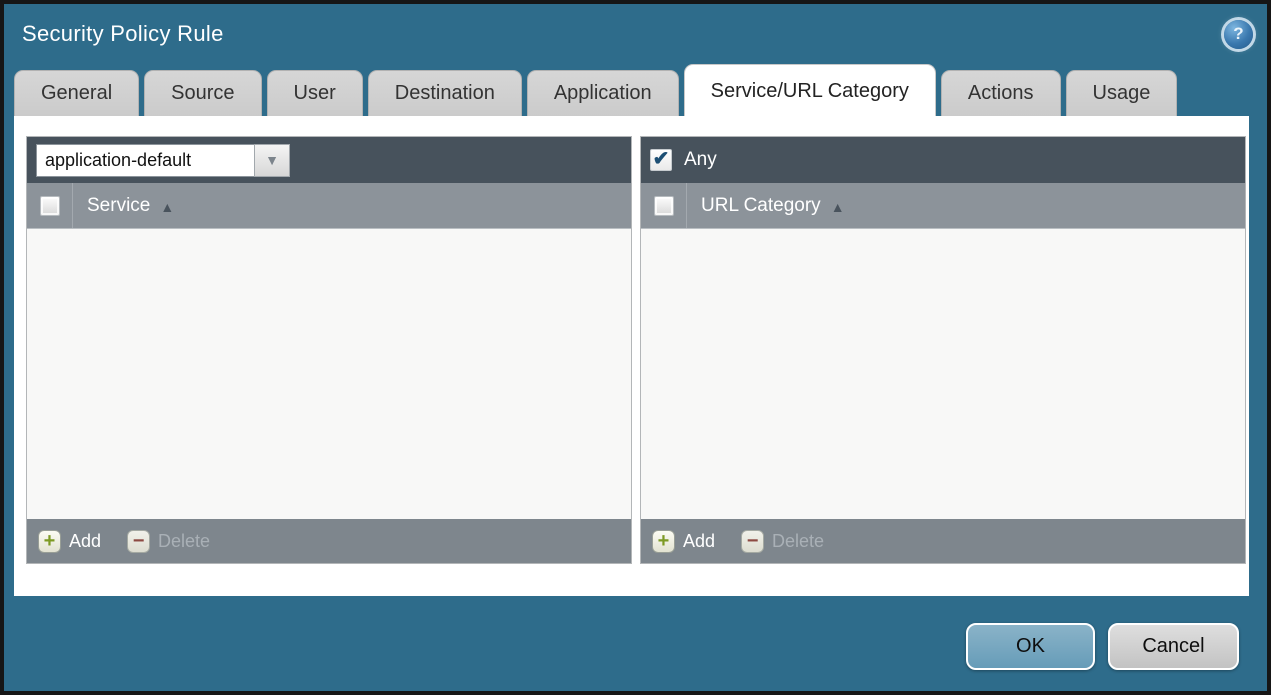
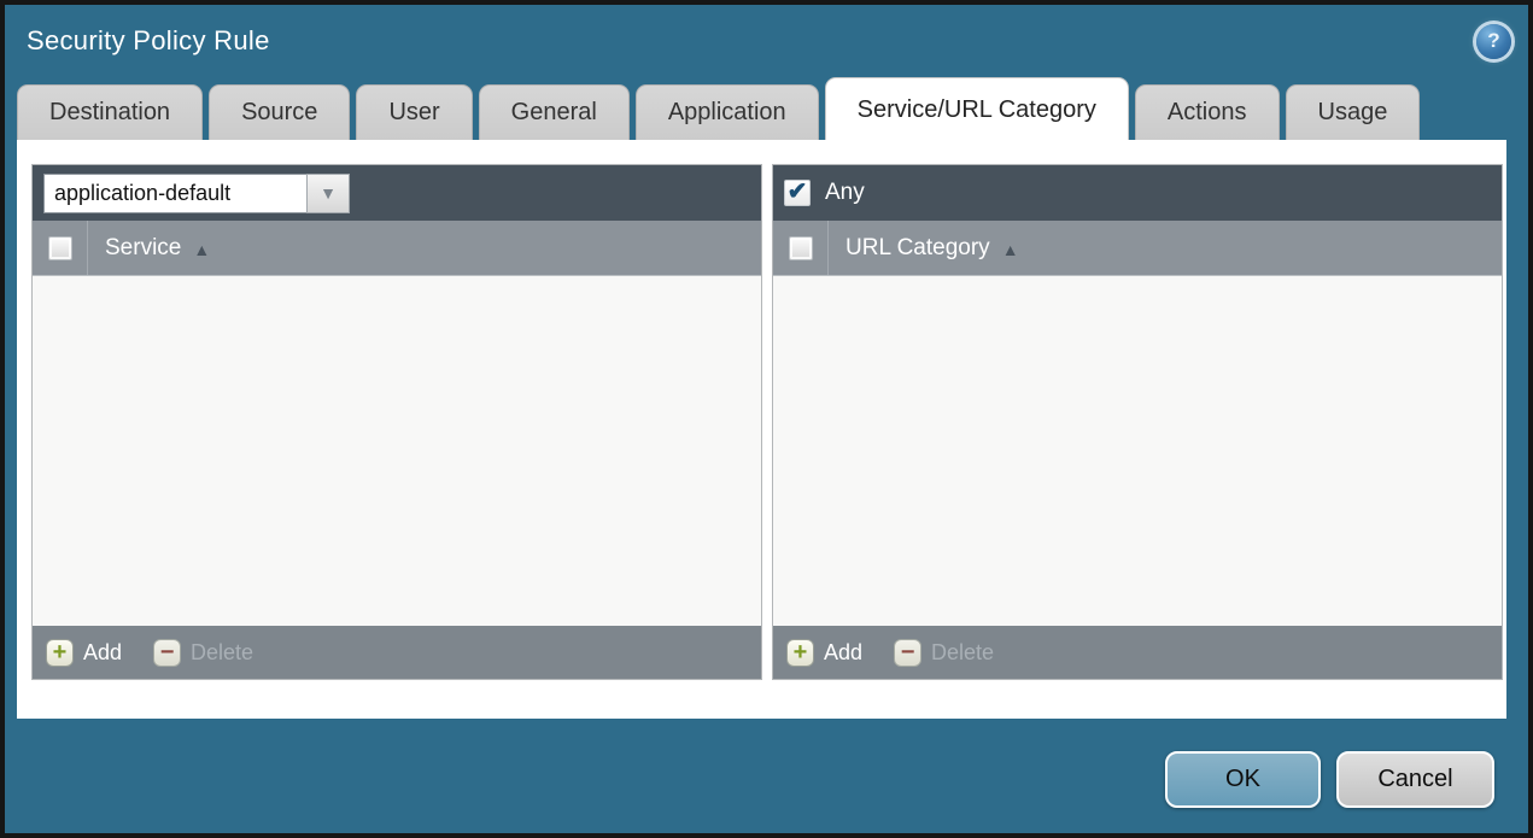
  Security Policy Rule
  ?
- General
+ Destination
  Source
  User
- Destination
+ General
  Application
  Service/URL Category
  Actions
  Usage
  application-default
  ▼
  Service
  ▲
  +
  Add
  −
  Delete
  ✔
  Any
  URL Category
  ▲
  +
  Add
  −
  Delete
  OK
  Cancel
